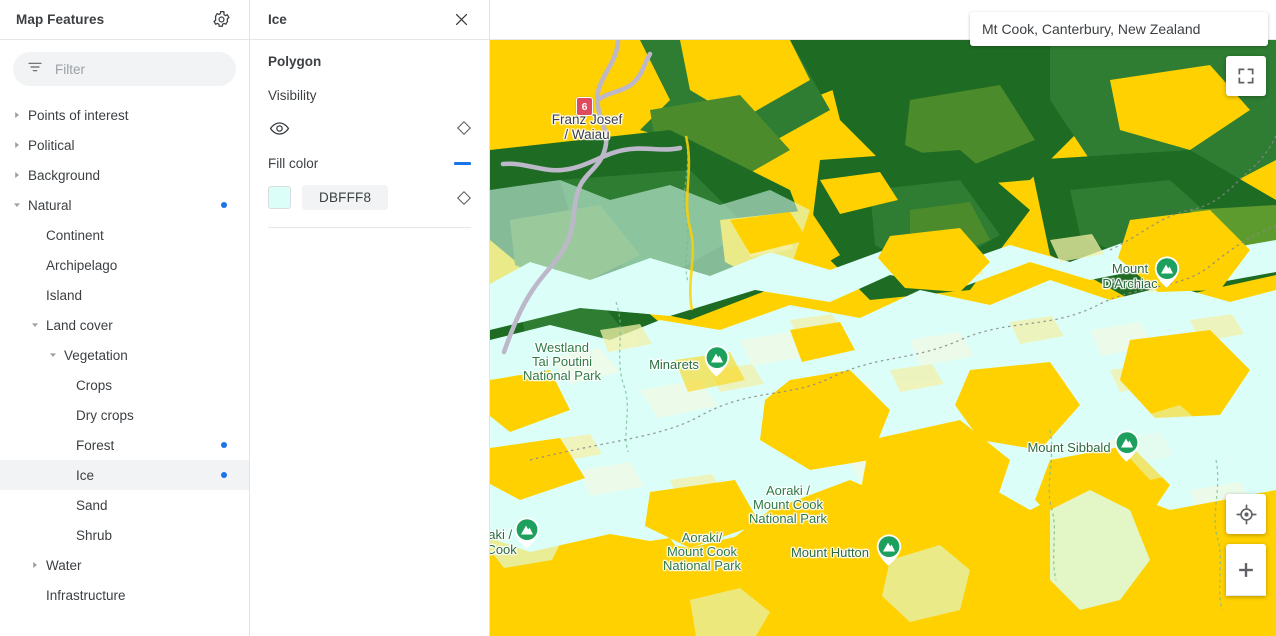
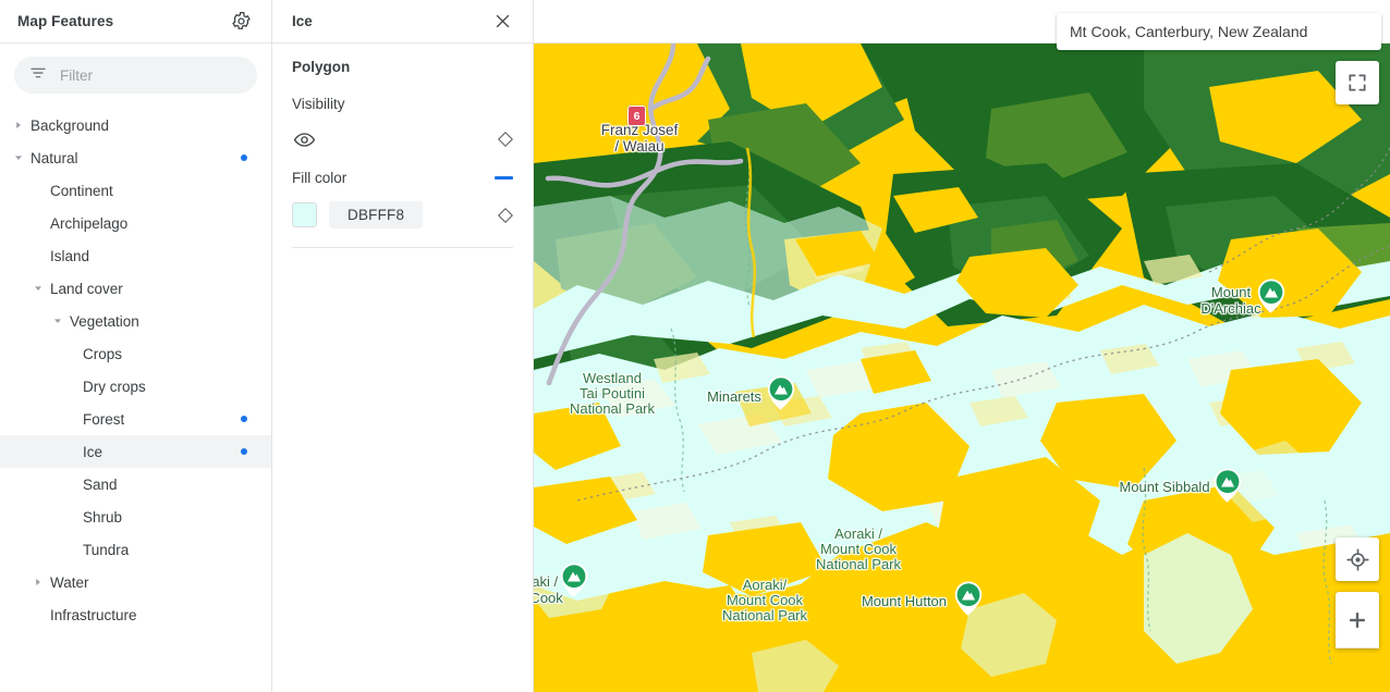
  Map Features
  Filter
- Points of interest
- Political
  Background
  Natural
  Continent
  Archipelago
  Island
  Land cover
  Vegetation
  Crops
  Dry crops
  Forest
  Ice
  Sand
  Shrub
+ Tundra
  Water
  Infrastructure
  Ice
  Polygon
  Visibility
  Fill color
  DBFFF8
  Mount
  D'Archiac
  Minarets
  Mount Sibbald
  Mount Hutton
  aki /
  Cook
  Westland
  Tai Poutini
  National Park
  Aoraki /
  Mount Cook
  National Park
  Aoraki/
  Mount Cook
  National Park
  Franz Josef
  / Waiau
  6
  Mt Cook, Canterbury, New Zealand
